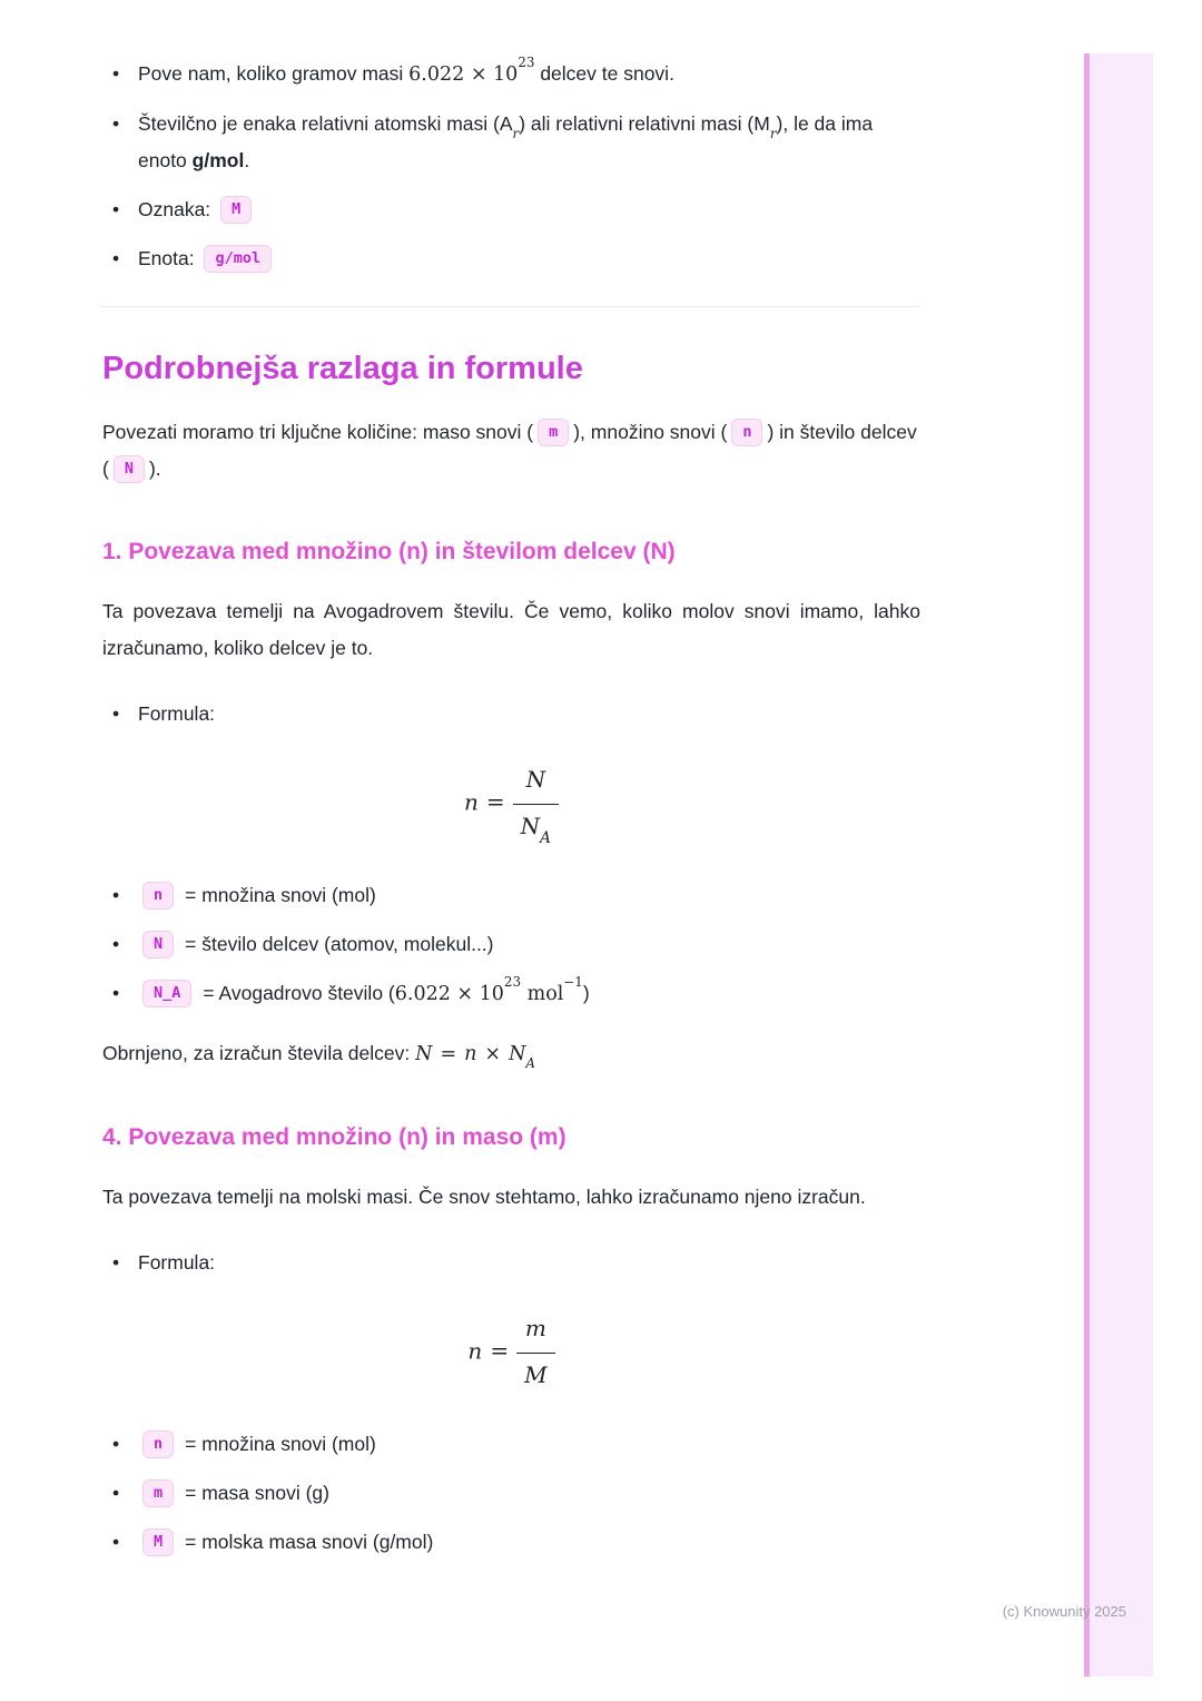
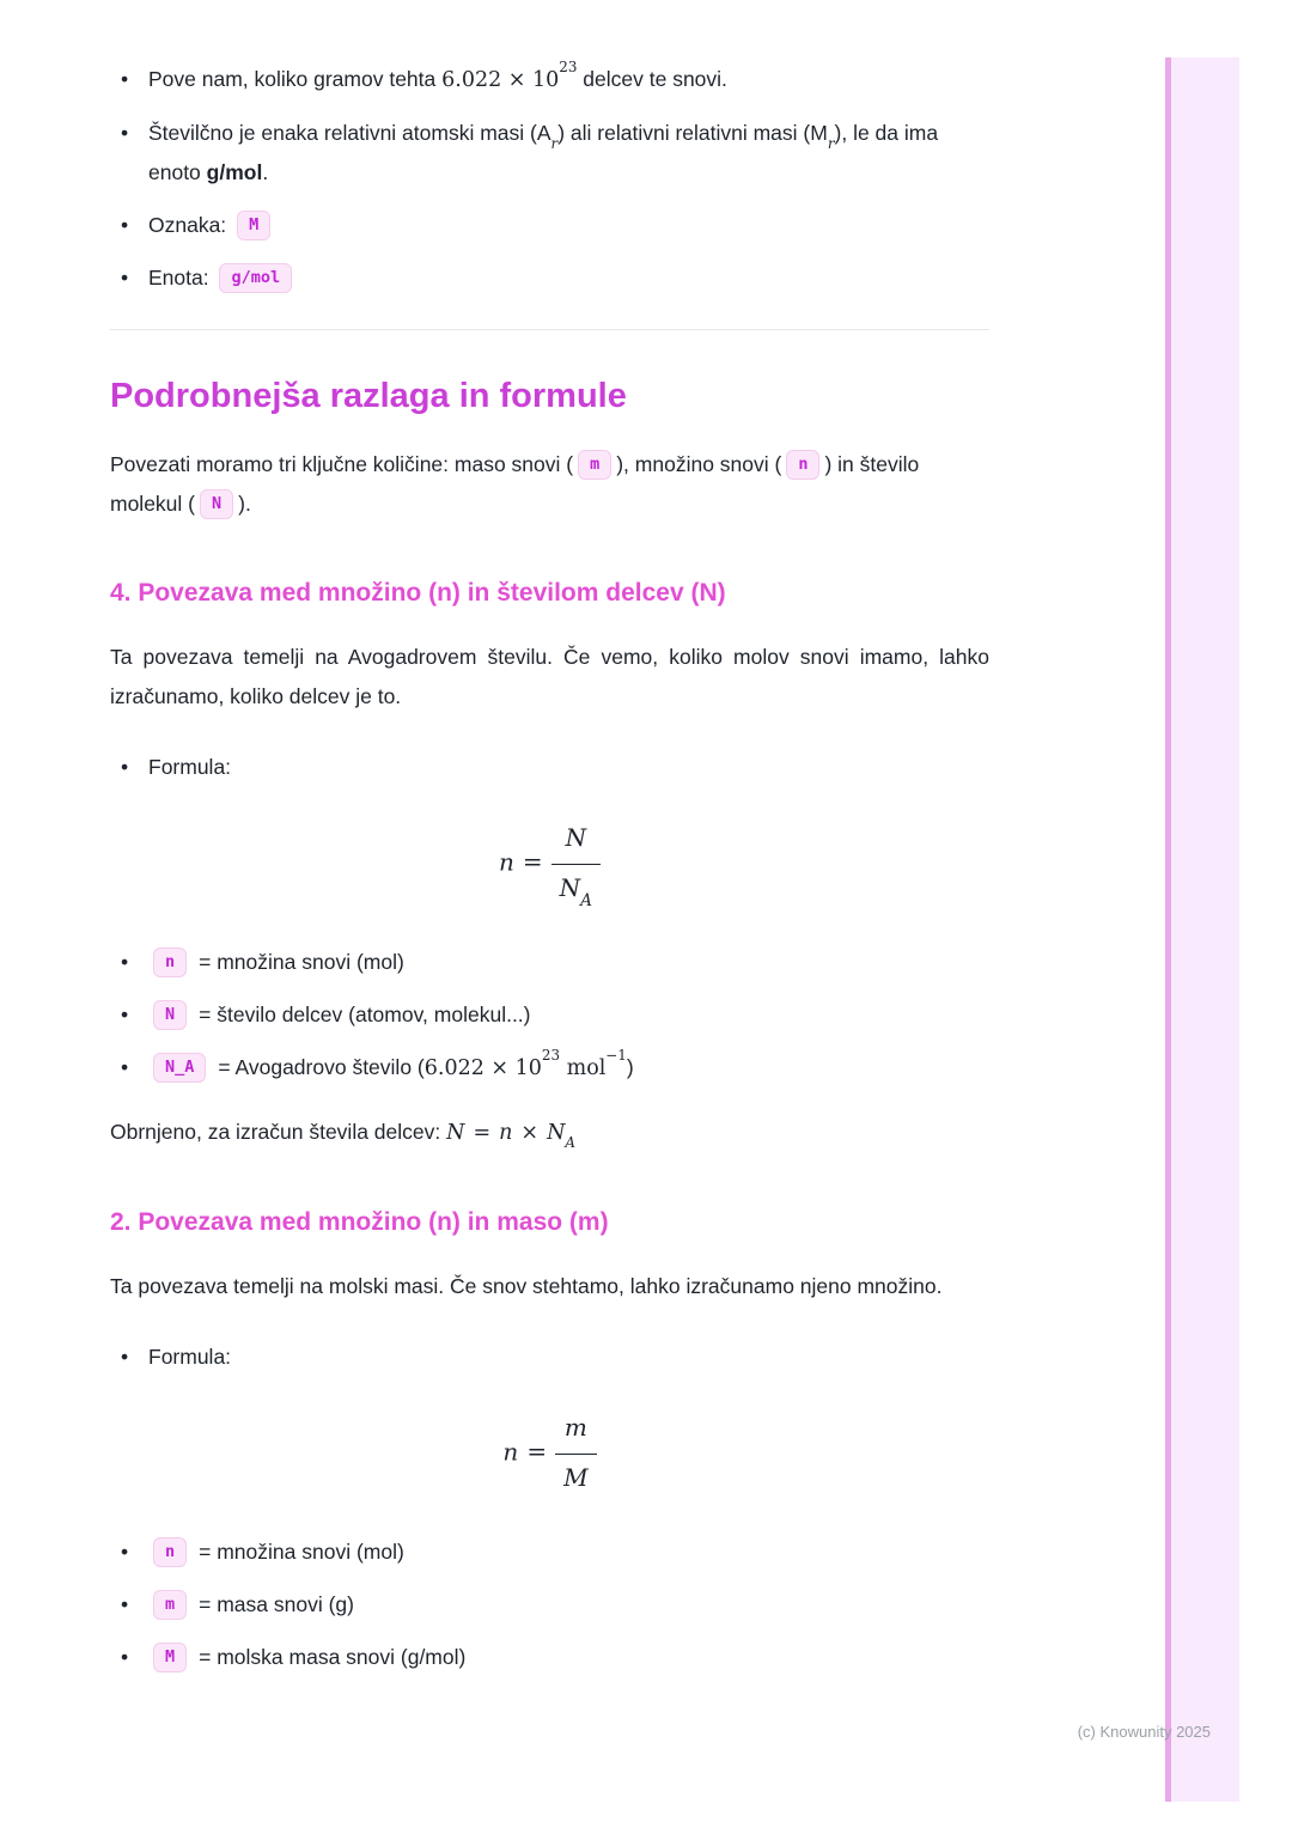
- Pove nam, koliko gramov masi 6.022 × 1023 delcev te snovi.
+ Pove nam, koliko gramov tehta 6.022 × 1023 delcev te snovi.
  Številčno je enaka relativni atomski masi (Ar) ali relativni relativni masi (Mr), le da ima enoto g/mol.
  Oznaka: M
  Enota: g/mol
  Podrobnejša razlaga in formule
- Povezati moramo tri ključne količine: maso snovi ( m ), množino snovi ( n ) in število delcev ( N ).
+ Povezati moramo tri ključne količine: maso snovi ( m ), množino snovi ( n ) in število molekul ( N ).
- 1. Povezava med množino (n) in številom delcev (N)
+ 4. Povezava med množino (n) in številom delcev (N)
  Ta povezava temelji na Avogadrovem številu. Če vemo, koliko molov snovi imamo, lahko izračunamo, koliko delcev je to.
  Formula:
  n =
  N
  NA
  n = množina snovi (mol)
  N = število delcev (atomov, molekul...)
  N_A = Avogadrovo število (6.022 × 1023 mol−1)
  Obrnjeno, za izračun števila delcev: N = n × NA
- 4. Povezava med množino (n) in maso (m)
+ 2. Povezava med množino (n) in maso (m)
- Ta povezava temelji na molski masi. Če snov stehtamo, lahko izračunamo njeno izračun.
+ Ta povezava temelji na molski masi. Če snov stehtamo, lahko izračunamo njeno množino.
  Formula:
  n =
  m
  M
  n = množina snovi (mol)
  m = masa snovi (g)
  M = molska masa snovi (g/mol)
  (c) Knowunity 2025
